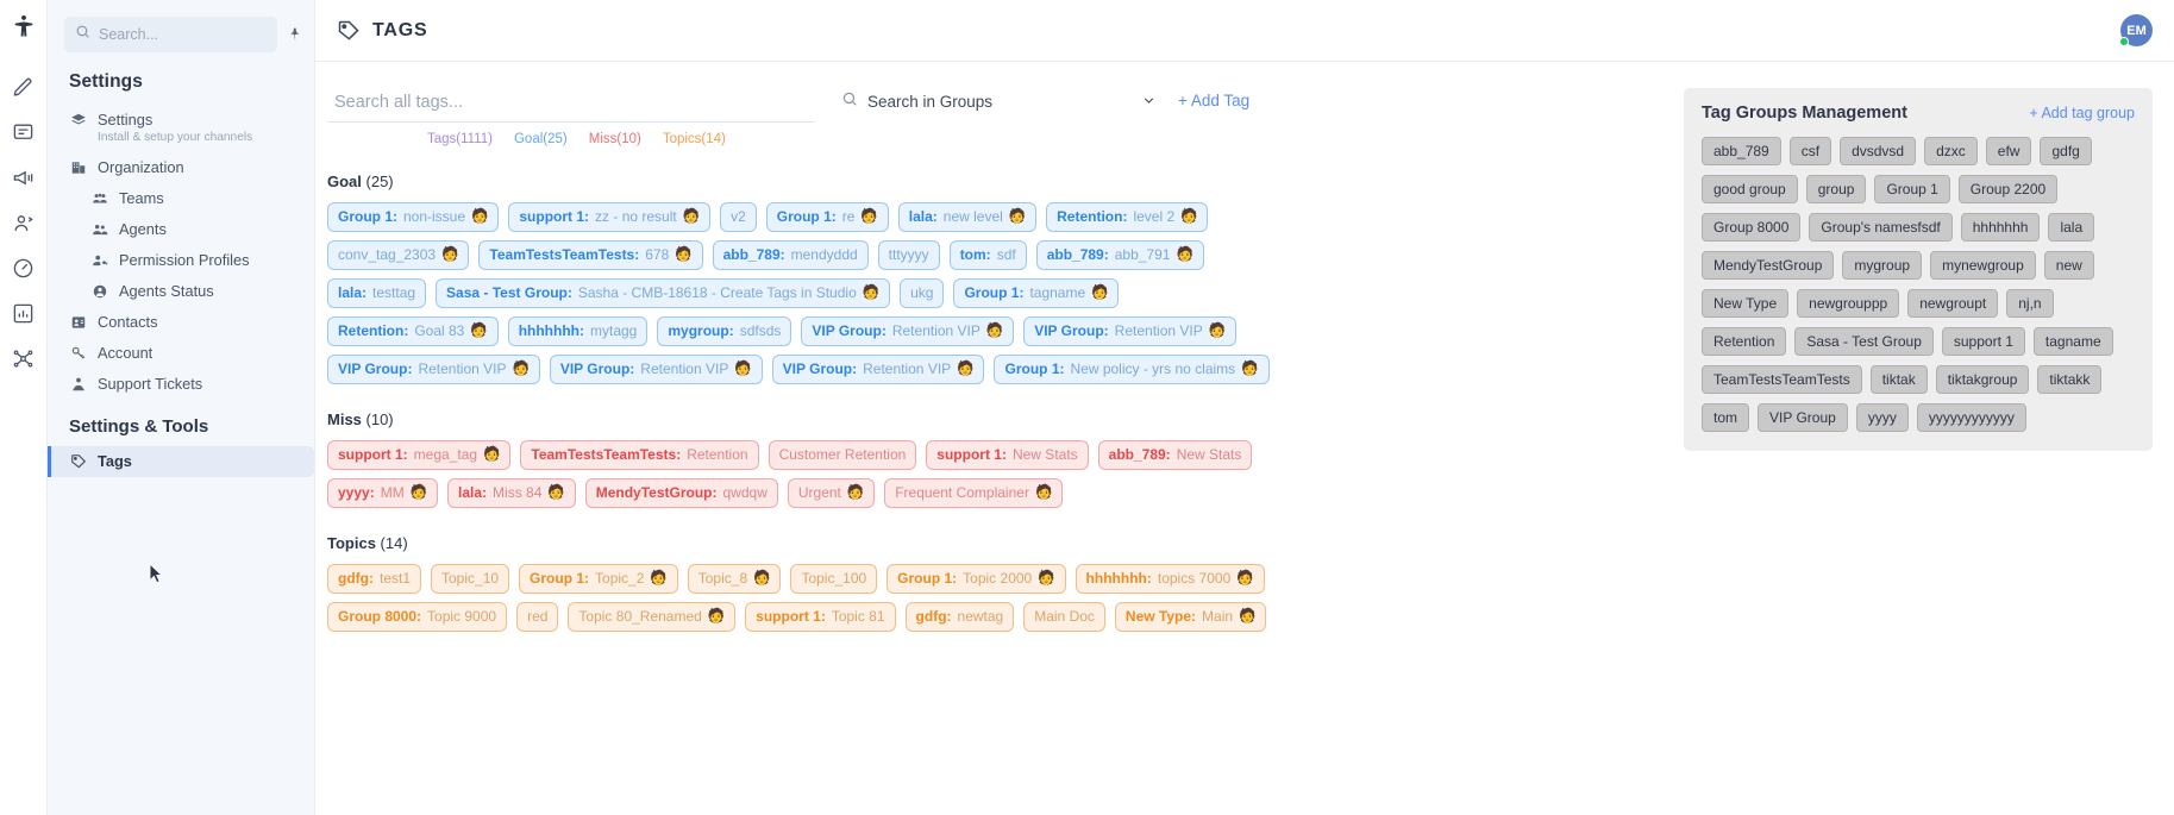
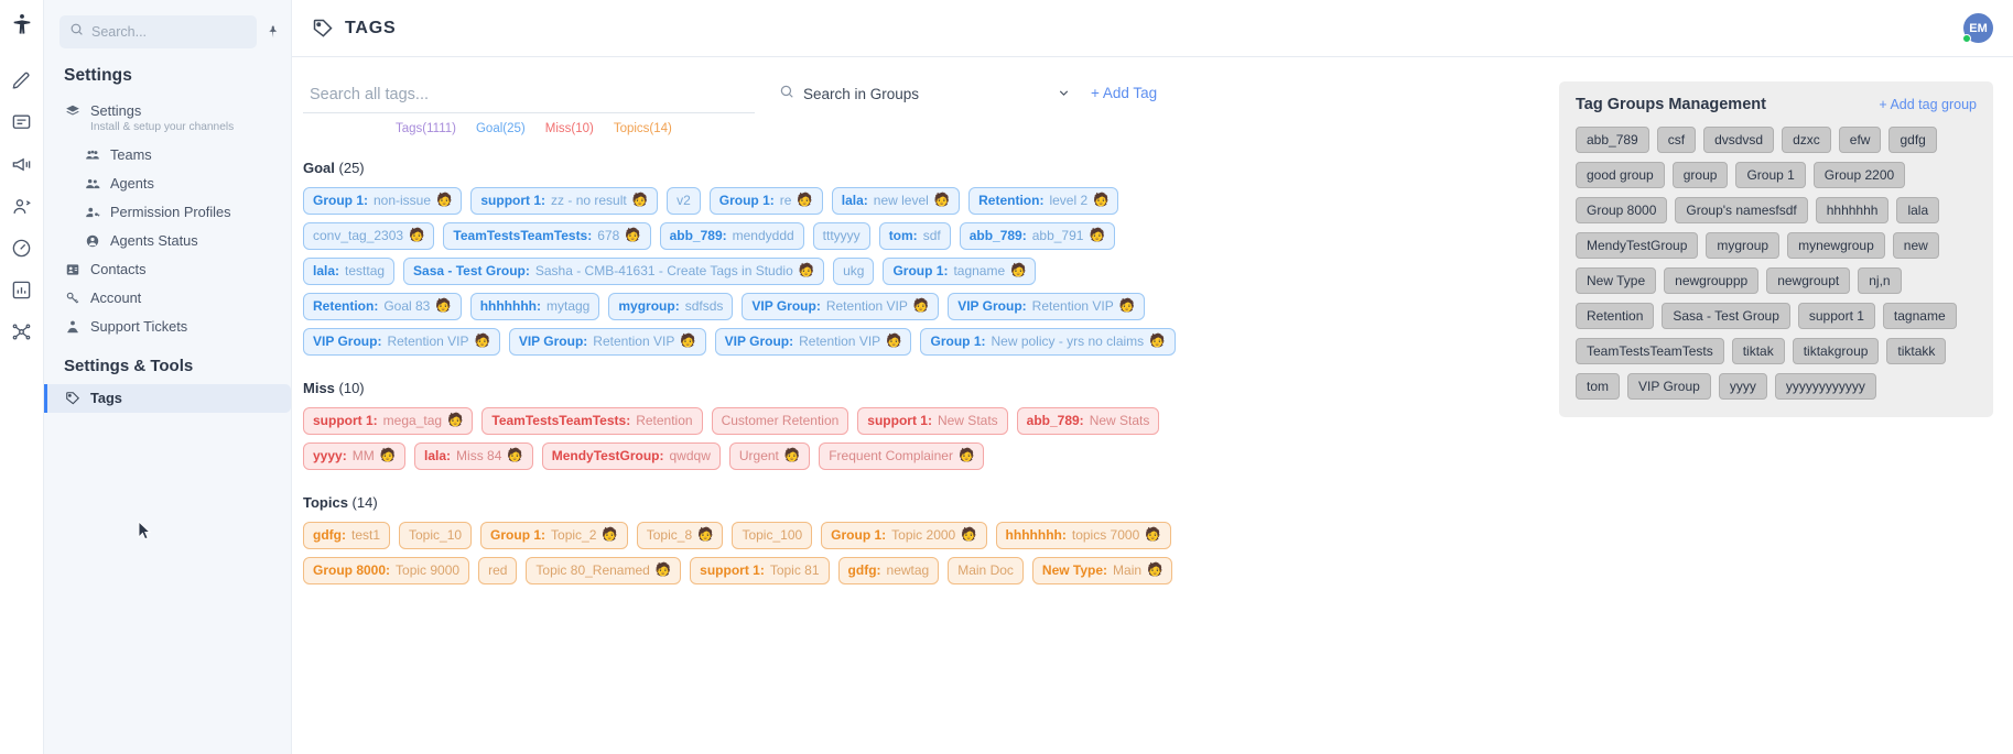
  Search...
  Settings
  Settings
  Install & setup your channels
- Organization
  Teams
  Agents
  Permission Profiles
  Agents Status
  Contacts
  Account
  Support Tickets
  Settings & Tools
  Tags
  TAGS
  EM
  Search all tags...
  Search in Groups
  + Add Tag
  Tags(1111)
  Goal(25)
  Miss(10)
  Topics(14)
  Goal (25)
  Group 1:
  non-issue
  🧑
  support 1:
  zz - no result
  🧑
  v2
  Group 1:
  re
  🧑
  lala:
  new level
  🧑
  Retention:
  level 2
  🧑
  conv_tag_2303
  🧑
  TeamTestsTeamTests:
  678
  🧑
  abb_789:
  mendyddd
  tttyyyy
  tom:
  sdf
  abb_789:
  abb_791
  🧑
  lala:
  testtag
  Sasa - Test Group:
- Sasha - CMB-18618 - Create Tags in Studio
+ Sasha - CMB-41631 - Create Tags in Studio
  🧑
  ukg
  Group 1:
  tagname
  🧑
  Retention:
  Goal 83
  🧑
  hhhhhhh:
  mytagg
  mygroup:
  sdfsds
  VIP Group:
  Retention VIP
  🧑
  VIP Group:
  Retention VIP
  🧑
  VIP Group:
  Retention VIP
  🧑
  VIP Group:
  Retention VIP
  🧑
  VIP Group:
  Retention VIP
  🧑
  Group 1:
  New policy - yrs no claims
  🧑
  Miss (10)
  support 1:
  mega_tag
  🧑
  TeamTestsTeamTests:
  Retention
  Customer Retention
  support 1:
  New Stats
  abb_789:
  New Stats
  yyyy:
  MM
  🧑
  lala:
  Miss 84
  🧑
  MendyTestGroup:
  qwdqw
  Urgent
  🧑
  Frequent Complainer
  🧑
  Topics (14)
  gdfg:
  test1
  Topic_10
  Group 1:
  Topic_2
  🧑
  Topic_8
  🧑
  Topic_100
  Group 1:
  Topic 2000
  🧑
  hhhhhhh:
  topics 7000
  🧑
  Group 8000:
  Topic 9000
  red
  Topic 80_Renamed
  🧑
  support 1:
  Topic 81
  gdfg:
  newtag
  Main Doc
  New Type:
  Main
  🧑
  Tag Groups Management
  + Add tag group
  abb_789
  csf
  dvsdvsd
  dzxc
  efw
  gdfg
  good group
  group
  Group 1
  Group 2200
  Group 8000
  Group's namesfsdf
  hhhhhhh
  lala
  MendyTestGroup
  mygroup
  mynewgroup
  new
  New Type
  newgrouppp
  newgroupt
  nj,n
  Retention
  Sasa - Test Group
  support 1
  tagname
  TeamTestsTeamTests
  tiktak
  tiktakgroup
  tiktakk
  tom
  VIP Group
  yyyy
  yyyyyyyyyyyy
